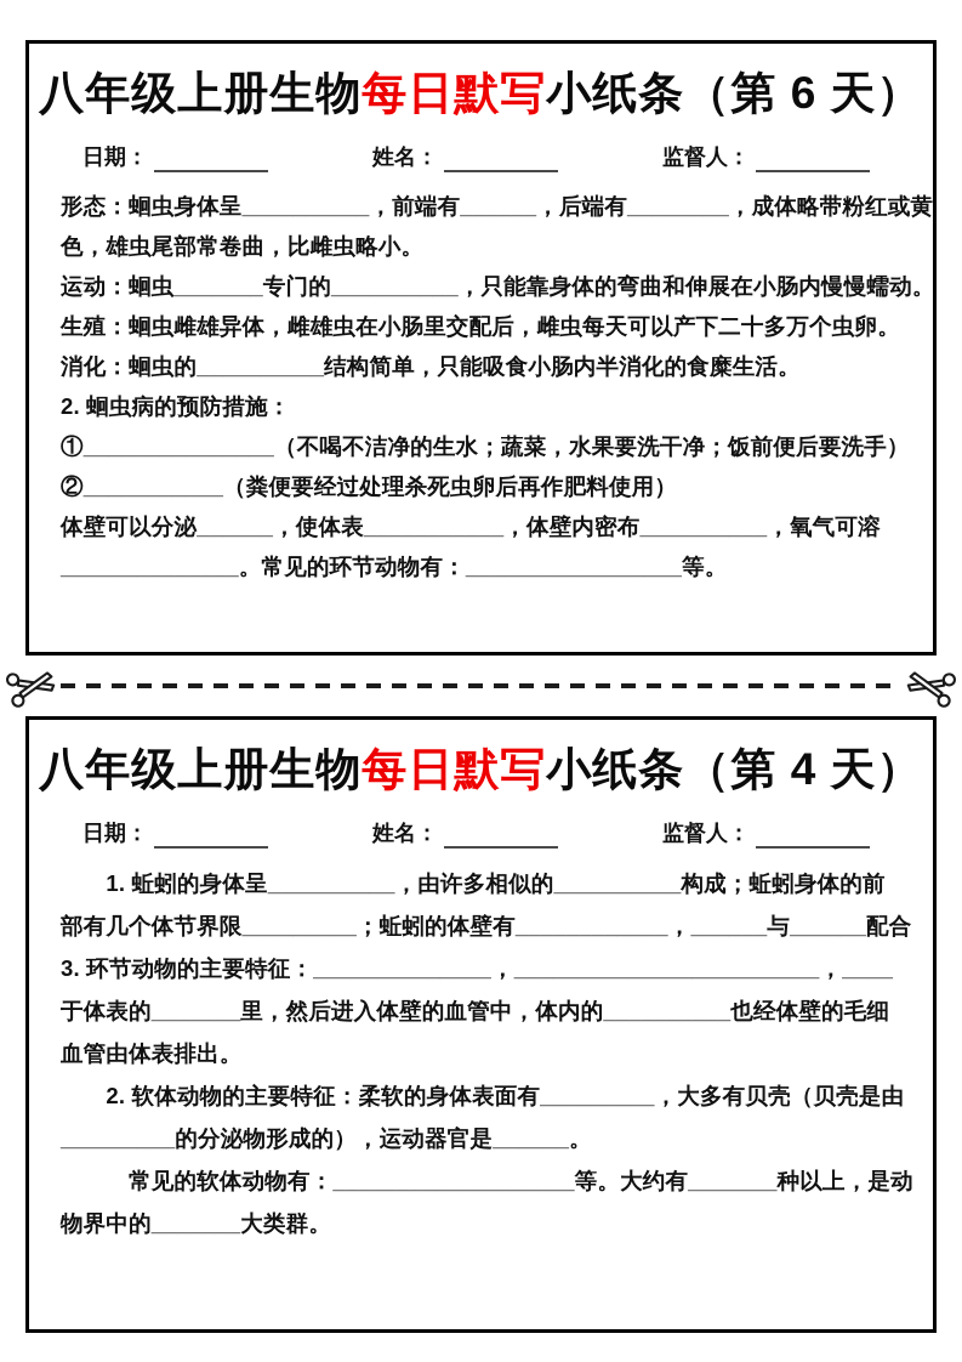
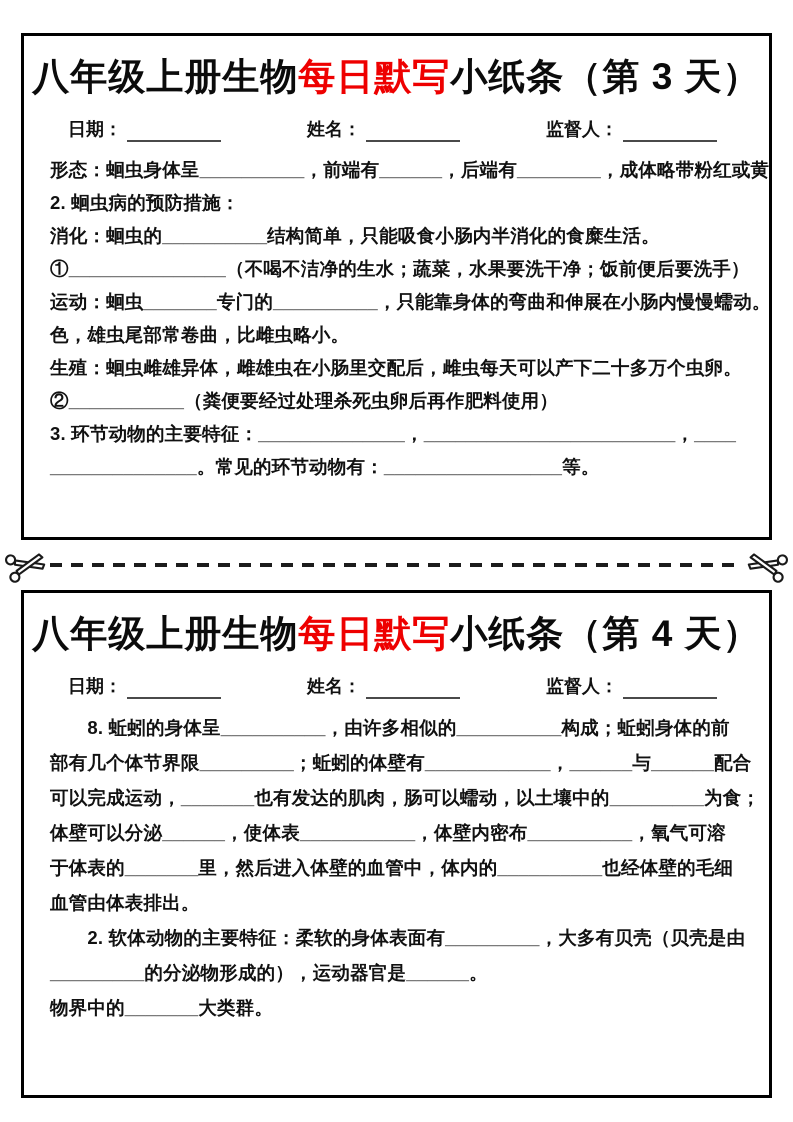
- 八年级上册生物每日默写小纸条（第 6 天）
+ 八年级上册生物每日默写小纸条（第 3 天）
  日期：
  姓名：
  监督人：
  形态：蛔虫身体呈__________，前端有______，后端有________，成体略带粉红或黄
- 色，雄虫尾部常卷曲，比雌虫略小。
+ 2. 蛔虫病的预防措施：
- 运动：蛔虫_______专门的__________，只能靠身体的弯曲和伸展在小肠内慢慢蠕动。
+ 消化：蛔虫的__________结构简单，只能吸食小肠内半消化的食糜生活。
- 生殖：蛔虫雌雄异体，雌雄虫在小肠里交配后，雌虫每天可以产下二十多万个虫卵。
+ ①_______________（不喝不洁净的生水；蔬菜，水果要洗干净；饭前便后要洗手）
- 消化：蛔虫的__________结构简单，只能吸食小肠内半消化的食糜生活。
+ 运动：蛔虫_______专门的__________，只能靠身体的弯曲和伸展在小肠内慢慢蠕动。
- 2. 蛔虫病的预防措施：
+ 色，雄虫尾部常卷曲，比雌虫略小。
- ①_______________（不喝不洁净的生水；蔬菜，水果要洗干净；饭前便后要洗手）
+ 生殖：蛔虫雌雄异体，雌雄虫在小肠里交配后，雌虫每天可以产下二十多万个虫卵。
  ②___________（粪便要经过处理杀死虫卵后再作肥料使用）
- 体壁可以分泌______，使体表___________，体壁内密布__________，氧气可溶
+ 3. 环节动物的主要特征：______________，________________________，____
  ______________。常见的环节动物有：_________________等。
  八年级上册生物每日默写小纸条（第 4 天）
  日期：
  姓名：
  监督人：
- 1. 蚯蚓的身体呈__________，由许多相似的__________构成；蚯蚓身体的前
+ 8. 蚯蚓的身体呈__________，由许多相似的__________构成；蚯蚓身体的前
  部有几个体节界限_________；蚯蚓的体壁有____________，______与______配合
+ 可以完成运动，_______也有发达的肌肉，肠可以蠕动，以土壤中的_________为食；
- 3. 环节动物的主要特征：______________，________________________，____
+ 体壁可以分泌______，使体表___________，体壁内密布__________，氧气可溶
  于体表的_______里，然后进入体壁的血管中，体内的__________也经体壁的毛细
  血管由体表排出。
  2. 软体动物的主要特征：柔软的身体表面有_________，大多有贝壳（贝壳是由
  _________的分泌物形成的），运动器官是______。
- 常见的软体动物有：___________________等。大约有_______种以上，是动
  物界中的_______大类群。
